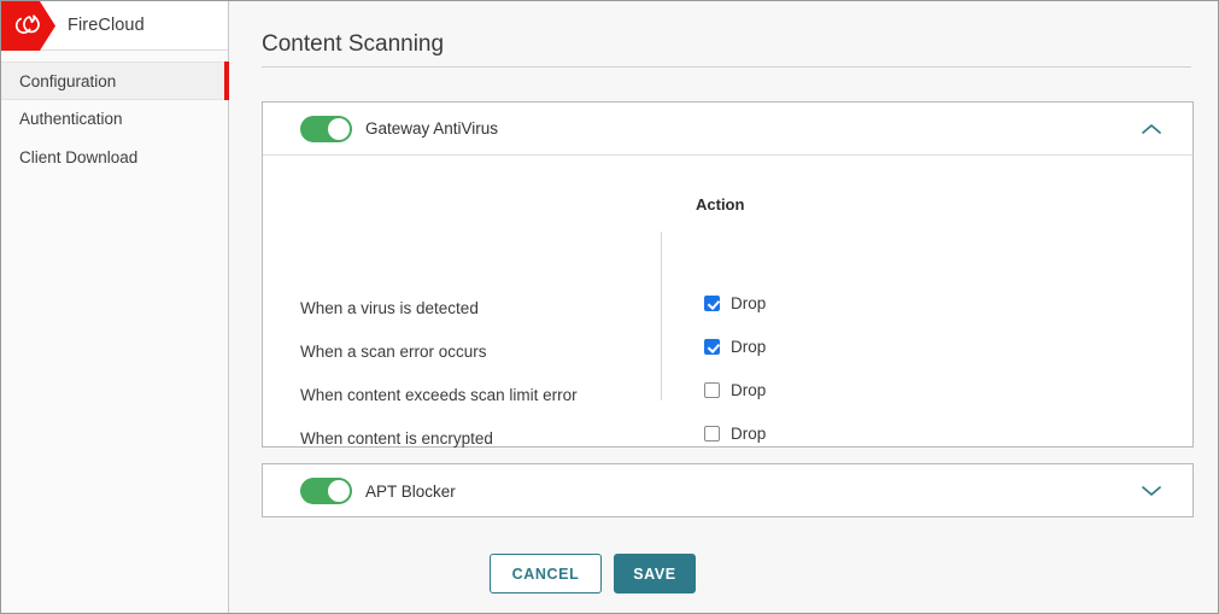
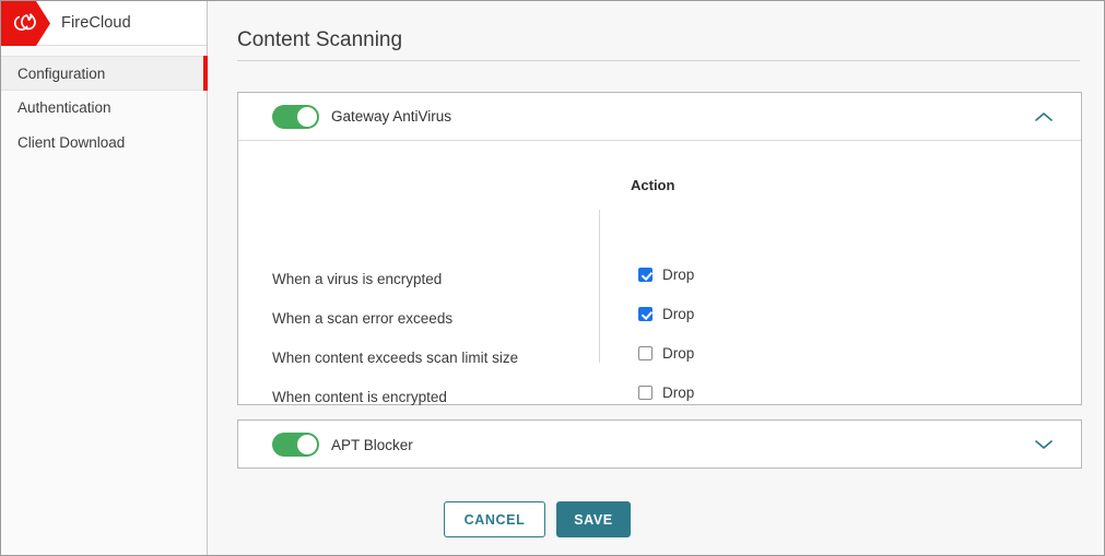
  FireCloud
  Configuration
  Authentication
  Client Download
  Content Scanning
  Gateway AntiVirus
  Action
- When a virus is detected
+ When a virus is encrypted
- When a scan error occurs
+ When a scan error exceeds
- When content exceeds scan limit error
+ When content exceeds scan limit size
  When content is encrypted
  Drop
  Drop
  Drop
  Drop
  APT Blocker
  CANCEL
  SAVE
